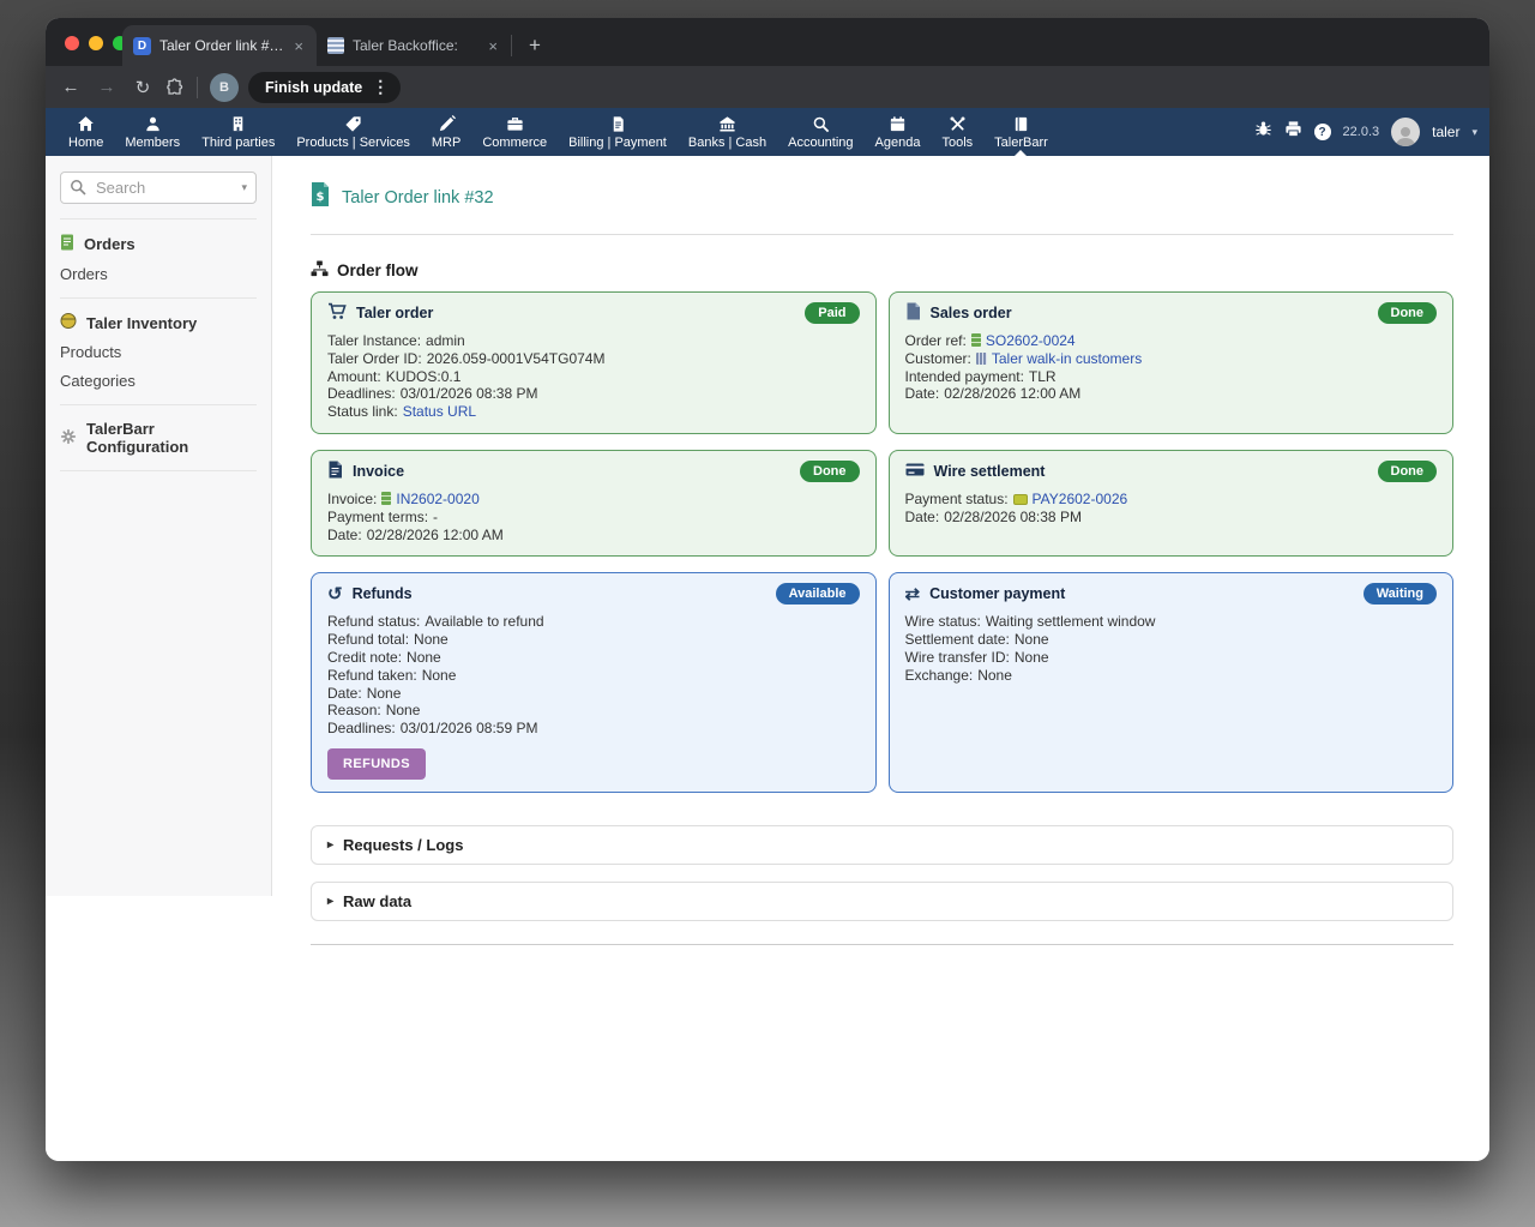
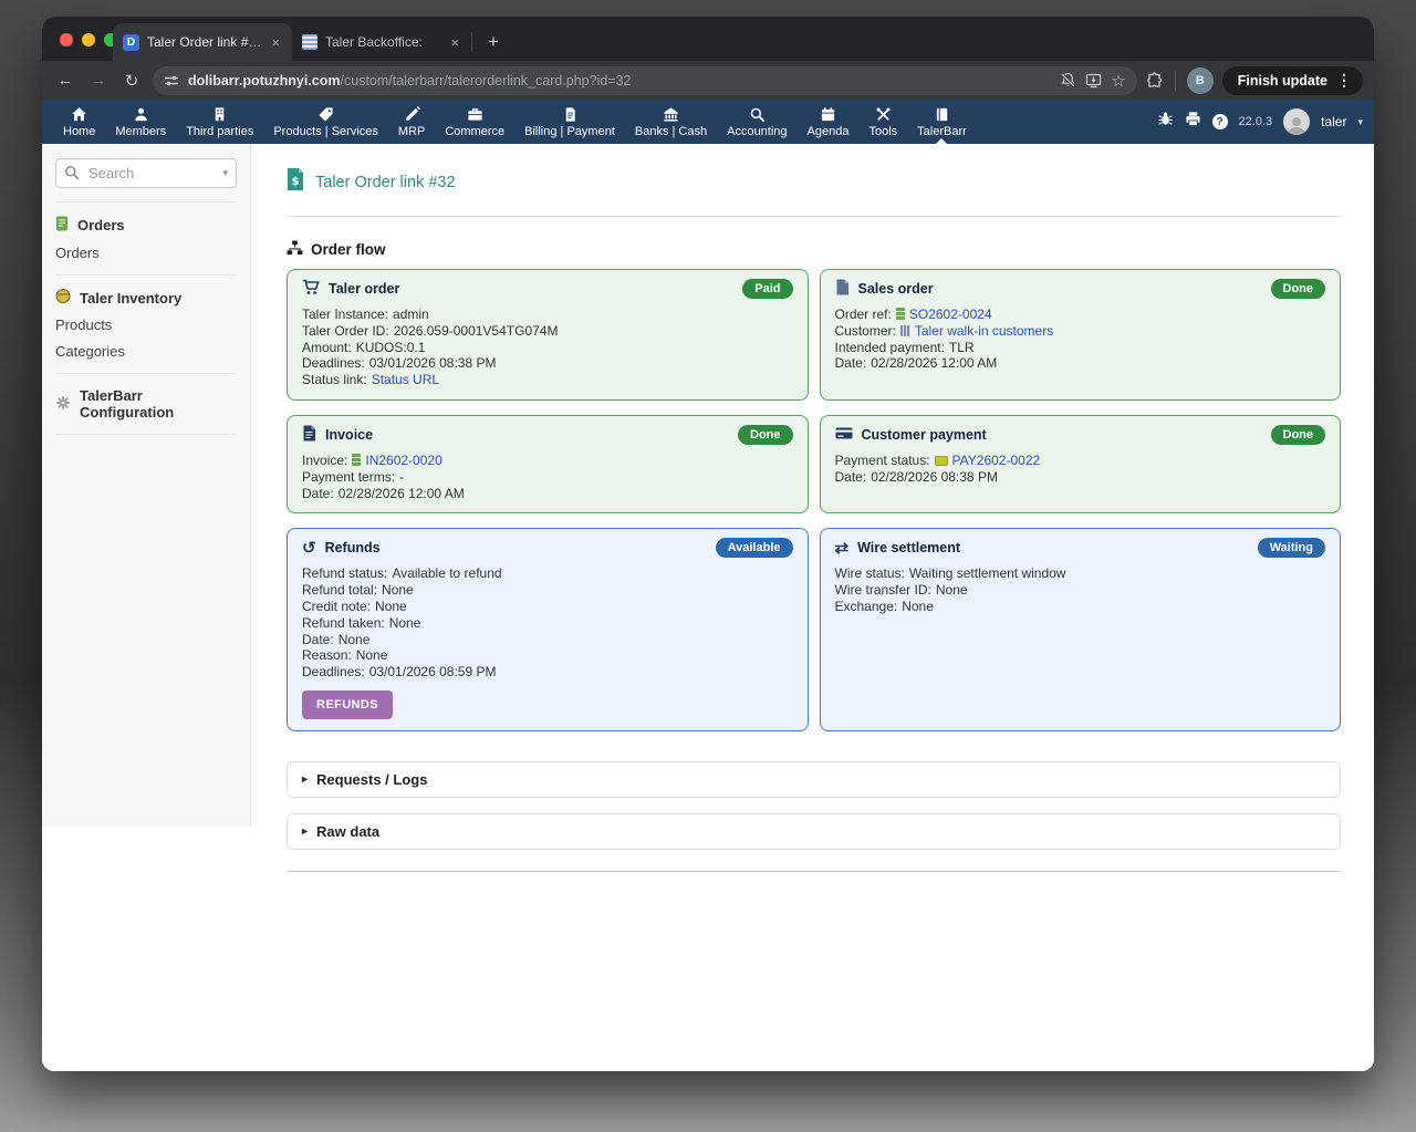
  D
  Taler Order link #32
  ×
  Taler Backoffice:
  ×
  +
  ←
  →
  ↻
+ dolibarr.potuzhnyi.com/custom/talerbarr/talerorderlink_card.php?id=32
+ ☆
  B
  Finish update
  ⋮
  Home
  Members
  Third parties
  Products | Services
  MRP
  Commerce
  Billing | Payment
  Banks | Cash
  Accounting
  Agenda
  Tools
  TalerBarr
  ?
  22.0.3
  taler
  ▾
  Search
  ▾
  Orders
  Orders
  Taler Inventory
  Products
  Categories
  TalerBarr Configuration
  $
  Taler Order link #32
  Order flow
  Taler order
  Paid
  Taler Instance: admin
  Taler Order ID: 2026.059-0001V54TG074M
  Amount: KUDOS:0.1
  Deadlines: 03/01/2026 08:38 PM
  Status link: Status URL
  Sales order
  Done
  Order ref: SO2602-0024
  Customer: Taler walk-in customers
  Intended payment: TLR
  Date: 02/28/2026 12:00 AM
  Invoice
  Done
  Invoice: IN2602-0020
  Payment terms: -
  Date: 02/28/2026 12:00 AM
- Wire settlement
+ Customer payment
  Done
- Payment status: PAY2602-0026
+ Payment status: PAY2602-0022
  Date: 02/28/2026 08:38 PM
  ↺
  Refunds
  Available
  Refund status: Available to refund
  Refund total: None
  Credit note: None
  Refund taken: None
  Date: None
  Reason: None
  Deadlines: 03/01/2026 08:59 PM
  REFUNDS
  ⇄
- Customer payment
+ Wire settlement
  Waiting
  Wire status: Waiting settlement window
- Settlement date: None
  Wire transfer ID: None
  Exchange: None
  ▸
  Requests / Logs
  ▸
  Raw data
